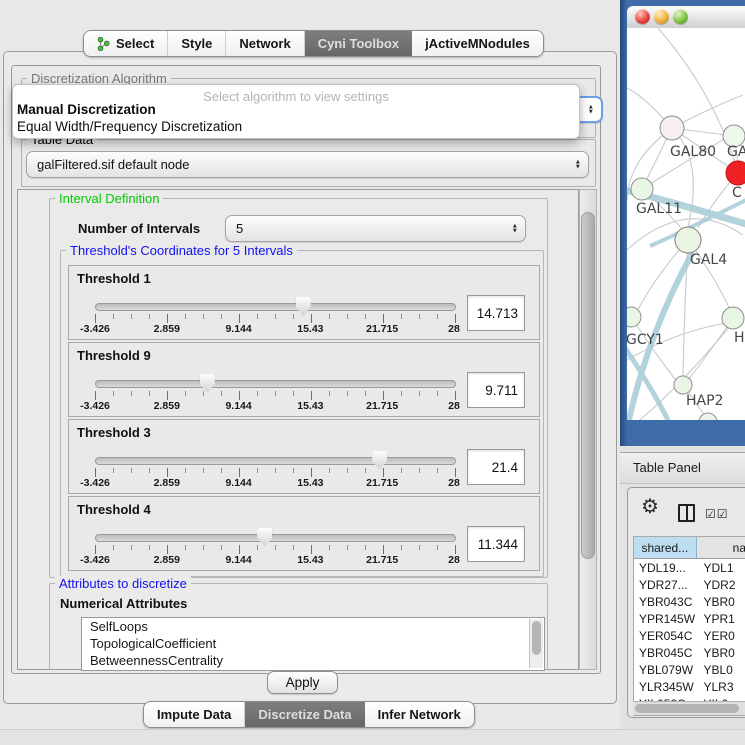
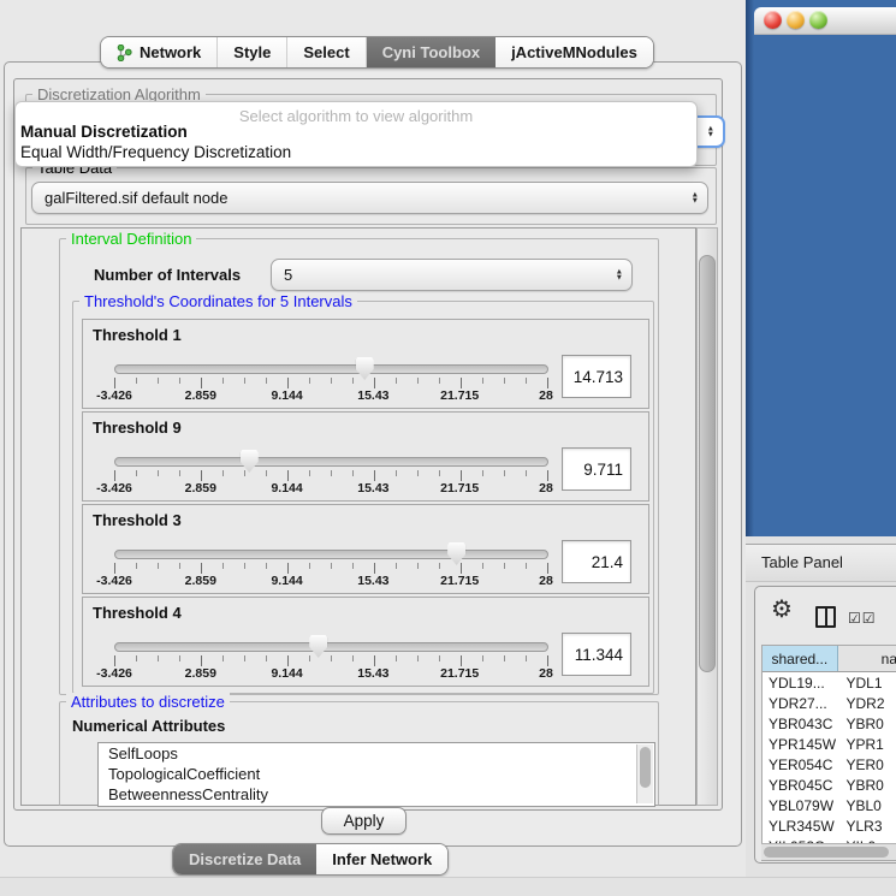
- Select
+ Network
  Style
- Network
+ Select
  Cyni Toolbox
  jActiveMNodules
  Discretization Algorithm
  Table Data
  galFiltered.sif default node
  Interval Definition
  Number of Intervals
  5
  Threshold's Coordinates for 5 Intervals
  Threshold 1
  -3.426
  2.859
  9.144
  15.43
  21.715
  28
  14.713
  Threshold 9
  -3.426
  2.859
  9.144
  15.43
  21.715
  28
  9.711
  Threshold 3
  -3.426
  2.859
  9.144
  15.43
  21.715
  28
  21.4
  Threshold 4
  -3.426
  2.859
  9.144
  15.43
  21.715
  28
  11.344
  Attributes to discretize
  Numerical Attributes
  SelfLoops
  TopologicalCoefficient
  BetweennessCentrality
  Apply
- Impute Data
  Discretize Data
  Infer Network
- GAL80
- GAL11
- GAL4
- GCY1
- HAP2
- GA
- C
- H
  Table Panel
  ⚙
  ☑☑
  shared...
  na
  YDL19...
  YDL1
  YDR27...
  YDR2
  YBR043C
  YBR0
  YPR145W
  YPR1
  YER054C
  YER0
  YBR045C
  YBR0
  YBL079W
  YBL0
  YLR345W
  YLR3
- Select algorithm to view settings
+ Select algorithm to view algorithm
  Manual Discretization
  Equal Width/Frequency Discretization
